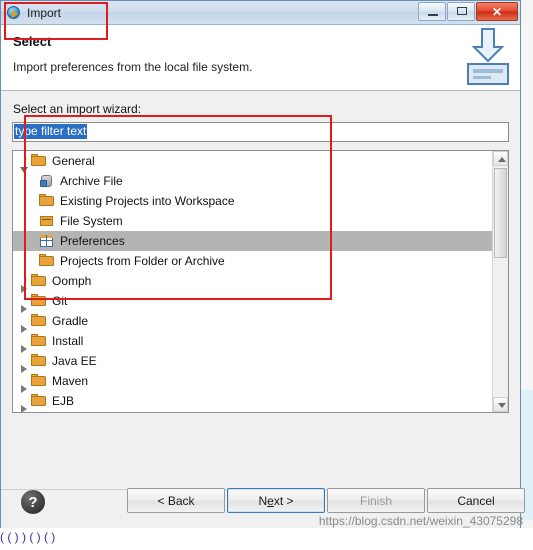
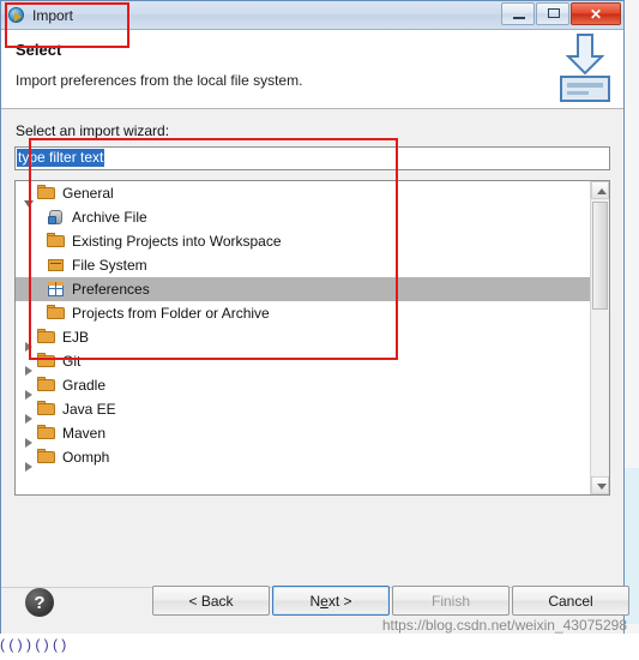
  Import
  ✕
  Select
  Import preferences from the local file system.
  Select an import wizard:
  type filter text
  General
  Archive File
  Existing Projects into Workspace
  File System
  Preferences
  Projects from Folder or Archive
- Oomph
+ EJB
  Git
  Gradle
- Install
  Java EE
  Maven
- EJB
+ Oomph
  ?
  < Back
  N
  e
  xt >
  Finish
  Cancel
  https://blog.csdn.net/weixin_43075298
  ( ( ) ) ( ) ( )
